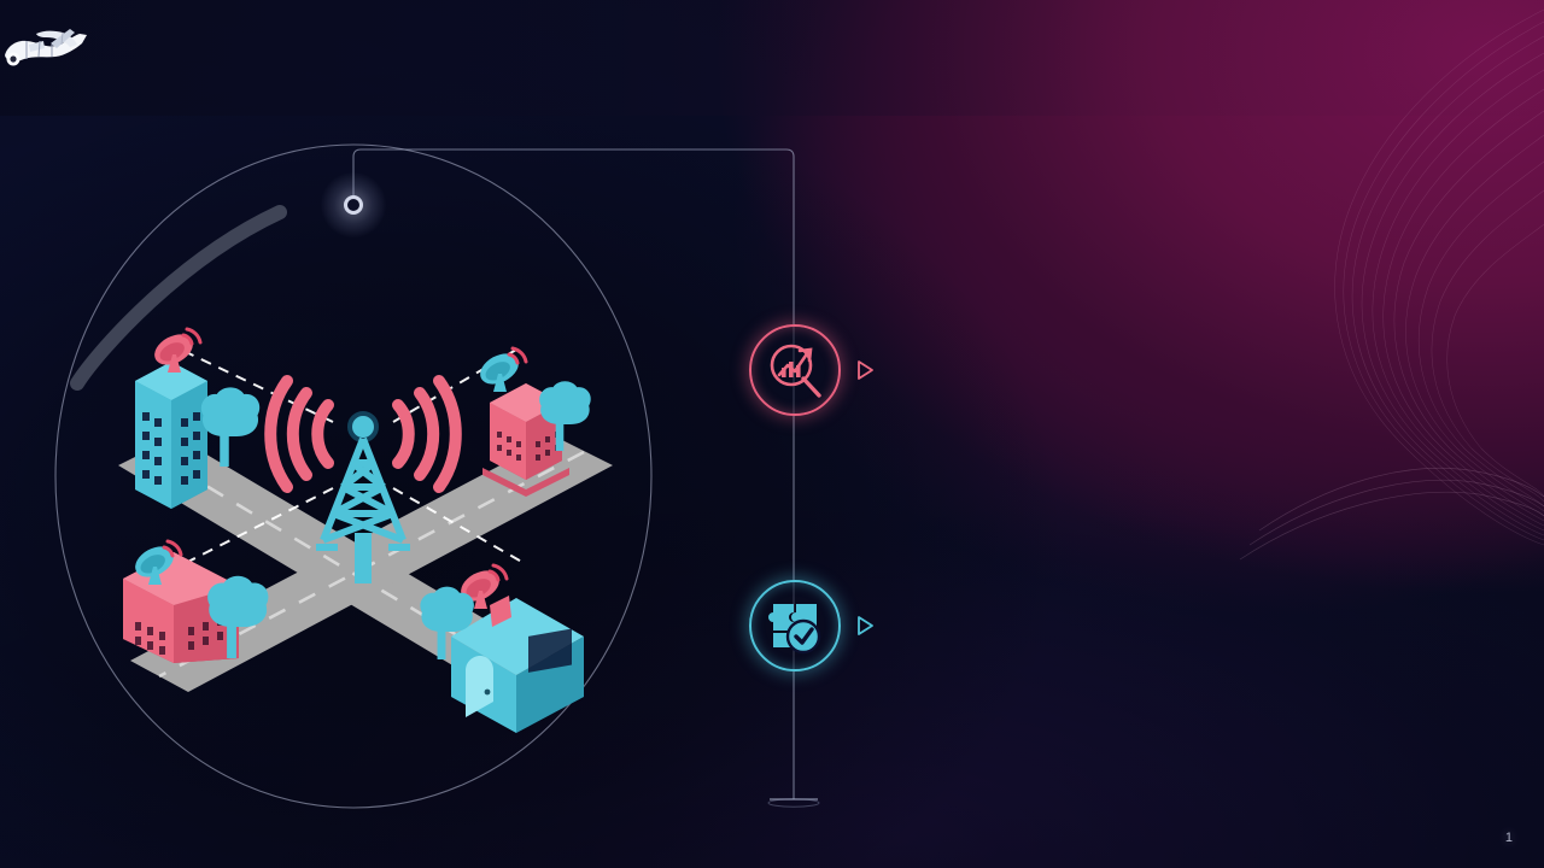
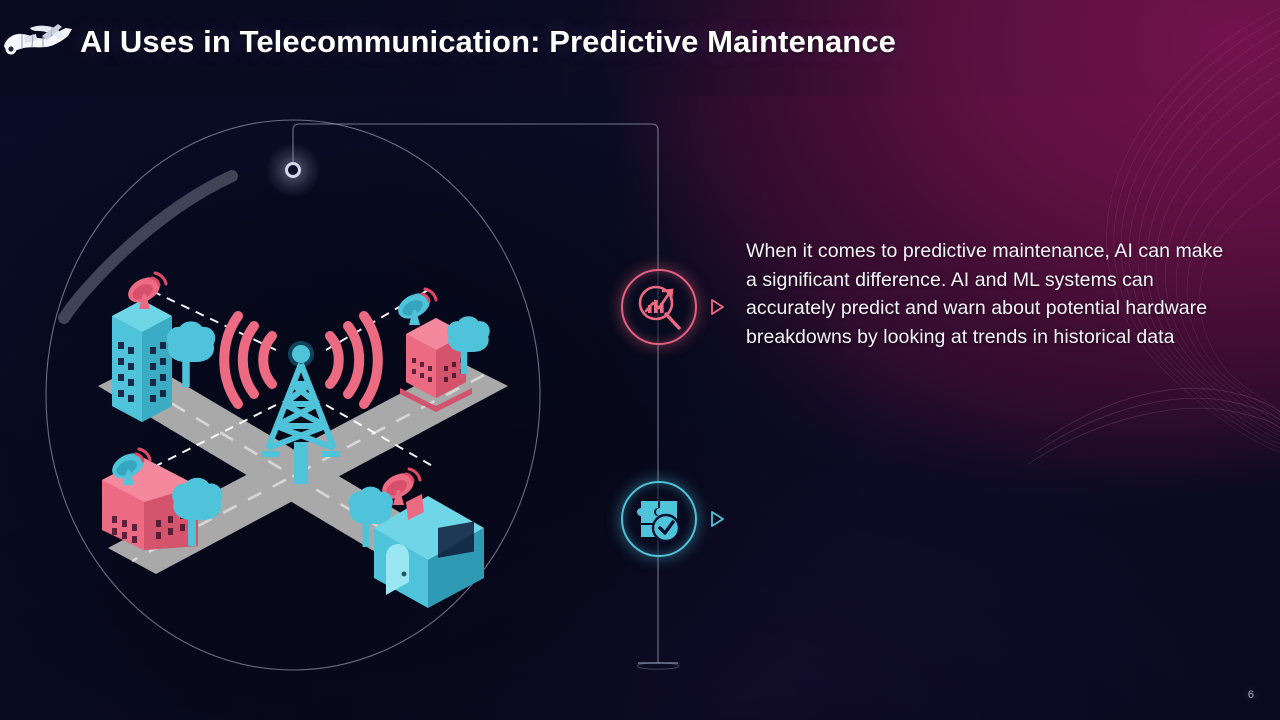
+ AI Uses in Telecommunication: Predictive Maintenance
+ When it comes to predictive maintenance, AI can make a significant difference. AI and ML systems can accurately predict and warn about potential hardware breakdowns by looking at trends in historical data
- 1
+ 6
